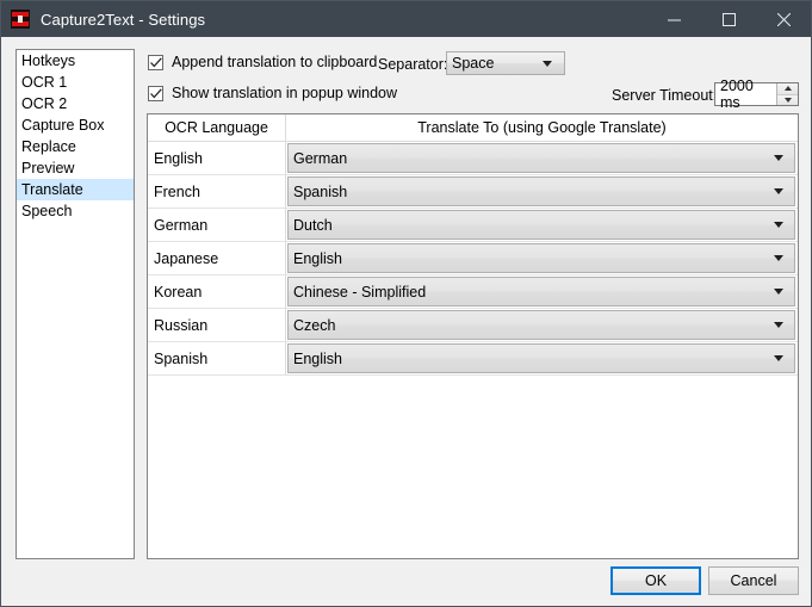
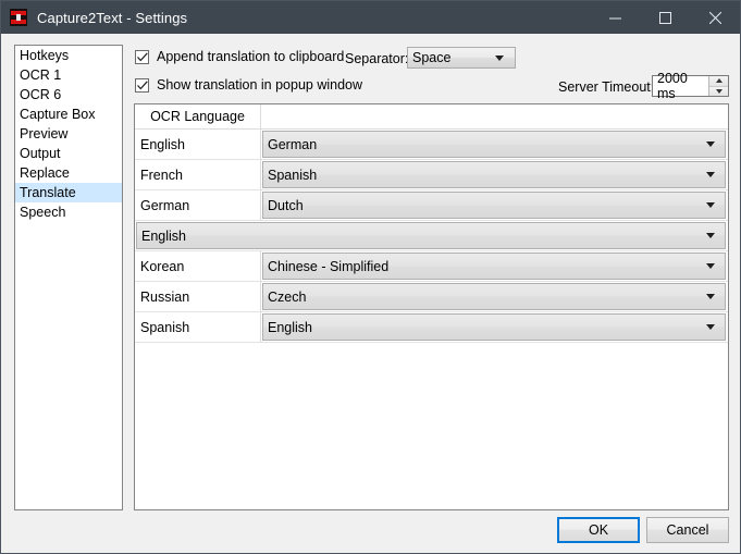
  Capture2Text - Settings
  Hotkeys
  OCR 1
- OCR 2
+ OCR 6
  Capture Box
- Replace
+ Preview
+ Output
- Preview
+ Replace
  Translate
  Speech
  Append translation to clipboard
  Show translation in popup window
  Separator
  Space
  Server Timeout
  2000 ms
  OCR Language
- Translate To (using Google Translate)
  English
  German
  French
  Spanish
  German
  Dutch
- Japanese
  English
  Korean
  Chinese - Simplified
  Russian
  Czech
  Spanish
  English
  OK
  Cancel
